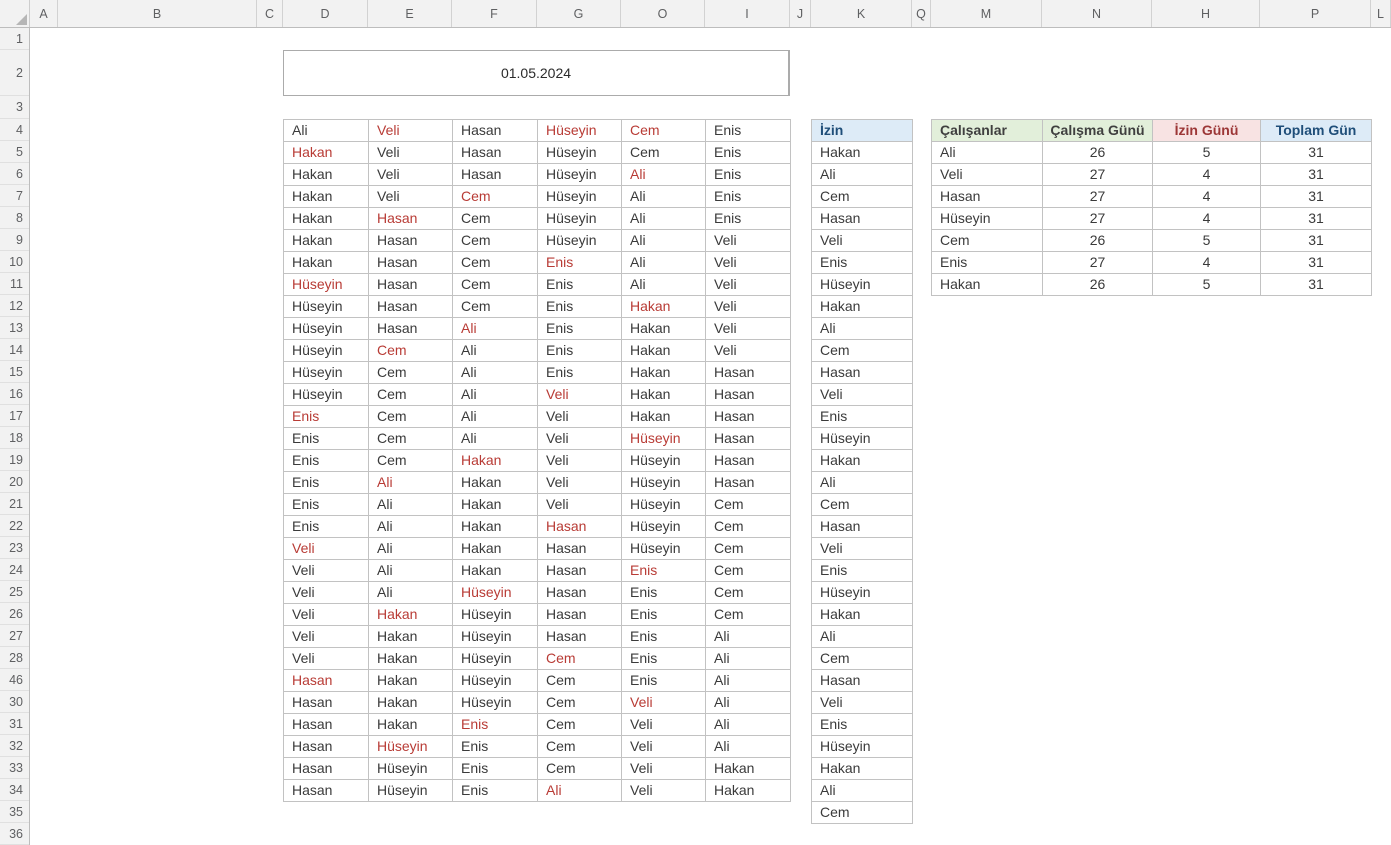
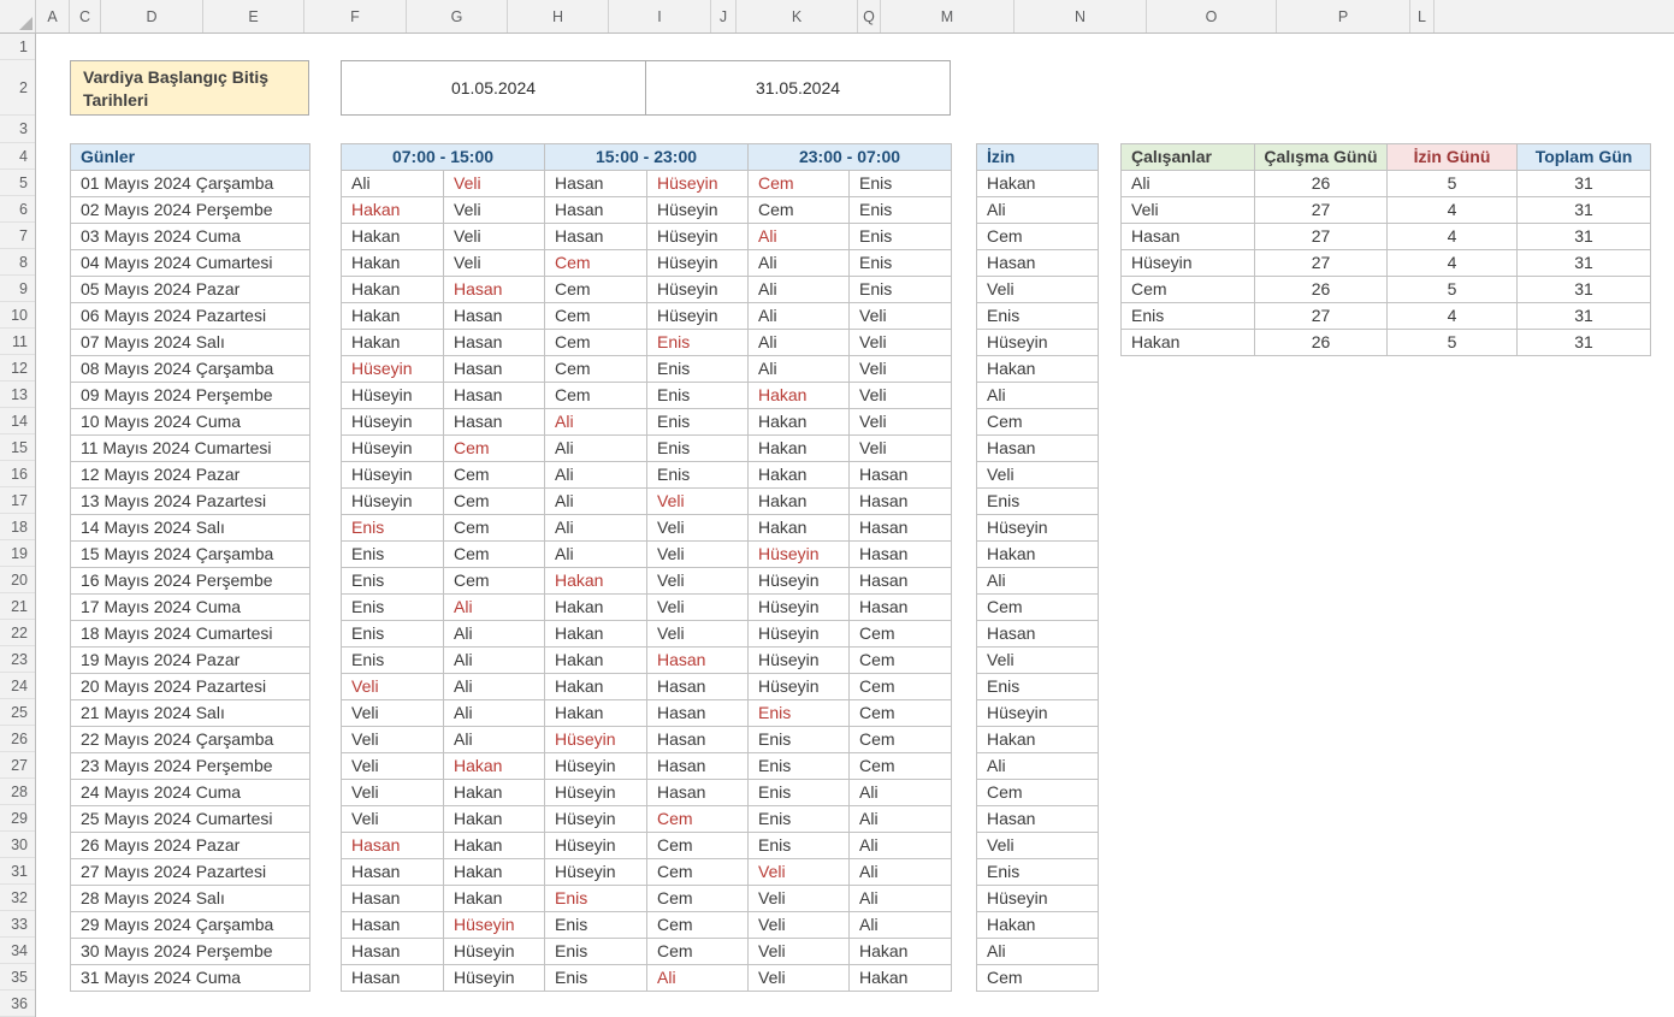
  A
- B
  C
  D
  E
  F
  G
- O
+ H
  I
  J
  K
  Q
  M
  N
- H
+ O
  P
  L
  1
  2
  3
  4
  5
  6
  7
  8
  9
  10
  11
  12
  13
  14
  15
  16
  17
  18
  19
  20
  21
  22
  23
  24
  25
  26
  27
  28
- 46
+ 29
  30
  31
  32
  33
  34
  35
  36
+ Vardiya Başlangıç Bitiş Tarihleri
  01.05.2024
+ 31.05.2024
+ Günler
+ 01 Mayıs 2024 Çarşamba
+ 02 Mayıs 2024 Perşembe
+ 03 Mayıs 2024 Cuma
+ 04 Mayıs 2024 Cumartesi
+ 05 Mayıs 2024 Pazar
+ 06 Mayıs 2024 Pazartesi
+ 07 Mayıs 2024 Salı
+ 08 Mayıs 2024 Çarşamba
+ 09 Mayıs 2024 Perşembe
+ 10 Mayıs 2024 Cuma
+ 11 Mayıs 2024 Cumartesi
+ 12 Mayıs 2024 Pazar
+ 13 Mayıs 2024 Pazartesi
+ 14 Mayıs 2024 Salı
+ 15 Mayıs 2024 Çarşamba
+ 16 Mayıs 2024 Perşembe
+ 17 Mayıs 2024 Cuma
+ 18 Mayıs 2024 Cumartesi
+ 19 Mayıs 2024 Pazar
+ 20 Mayıs 2024 Pazartesi
+ 21 Mayıs 2024 Salı
+ 22 Mayıs 2024 Çarşamba
+ 23 Mayıs 2024 Perşembe
+ 24 Mayıs 2024 Cuma
+ 25 Mayıs 2024 Cumartesi
+ 26 Mayıs 2024 Pazar
+ 27 Mayıs 2024 Pazartesi
+ 28 Mayıs 2024 Salı
+ 29 Mayıs 2024 Çarşamba
+ 30 Mayıs 2024 Perşembe
+ 31 Mayıs 2024 Cuma
+ 07:00 - 15:00
+ 15:00 - 23:00
+ 23:00 - 07:00
  Ali
  Veli
  Hasan
  Hüseyin
  Cem
  Enis
  Hakan
  Veli
  Hasan
  Hüseyin
  Cem
  Enis
  Hakan
  Veli
  Hasan
  Hüseyin
  Ali
  Enis
  Hakan
  Veli
  Cem
  Hüseyin
  Ali
  Enis
  Hakan
  Hasan
  Cem
  Hüseyin
  Ali
  Enis
  Hakan
  Hasan
  Cem
  Hüseyin
  Ali
  Veli
  Hakan
  Hasan
  Cem
  Enis
  Ali
  Veli
  Hüseyin
  Hasan
  Cem
  Enis
  Ali
  Veli
  Hüseyin
  Hasan
  Cem
  Enis
  Hakan
  Veli
  Hüseyin
  Hasan
  Ali
  Enis
  Hakan
  Veli
  Hüseyin
  Cem
  Ali
  Enis
  Hakan
  Veli
  Hüseyin
  Cem
  Ali
  Enis
  Hakan
  Hasan
  Hüseyin
  Cem
  Ali
  Veli
  Hakan
  Hasan
  Enis
  Cem
  Ali
  Veli
  Hakan
  Hasan
  Enis
  Cem
  Ali
  Veli
  Hüseyin
  Hasan
  Enis
  Cem
  Hakan
  Veli
  Hüseyin
  Hasan
  Enis
  Ali
  Hakan
  Veli
  Hüseyin
  Hasan
  Enis
  Ali
  Hakan
  Veli
  Hüseyin
  Cem
  Enis
  Ali
  Hakan
  Hasan
  Hüseyin
  Cem
  Veli
  Ali
  Hakan
  Hasan
  Hüseyin
  Cem
  Veli
  Ali
  Hakan
  Hasan
  Enis
  Cem
  Veli
  Ali
  Hüseyin
  Hasan
  Enis
  Cem
  Veli
  Hakan
  Hüseyin
  Hasan
  Enis
  Cem
  Veli
  Hakan
  Hüseyin
  Hasan
  Enis
  Ali
  Veli
  Hakan
  Hüseyin
  Cem
  Enis
  Ali
  Hasan
  Hakan
  Hüseyin
  Cem
  Enis
  Ali
  Hasan
  Hakan
  Hüseyin
  Cem
  Veli
  Ali
  Hasan
  Hakan
  Enis
  Cem
  Veli
  Ali
  Hasan
  Hüseyin
  Enis
  Cem
  Veli
  Ali
  Hasan
  Hüseyin
  Enis
  Cem
  Veli
  Hakan
  Hasan
  Hüseyin
  Enis
  Ali
  Veli
  Hakan
  İzin
  Hakan
  Ali
  Cem
  Hasan
  Veli
  Enis
  Hüseyin
  Hakan
  Ali
  Cem
  Hasan
  Veli
  Enis
  Hüseyin
  Hakan
  Ali
  Cem
  Hasan
  Veli
  Enis
  Hüseyin
  Hakan
  Ali
  Cem
  Hasan
  Veli
  Enis
  Hüseyin
  Hakan
  Ali
  Cem
  Çalışanlar
  Çalışma Günü
  İzin Günü
  Toplam Gün
  Ali
  26
  5
  31
  Veli
  27
  4
  31
  Hasan
  27
  4
  31
  Hüseyin
  27
  4
  31
  Cem
  26
  5
  31
  Enis
  27
  4
  31
  Hakan
  26
  5
  31
